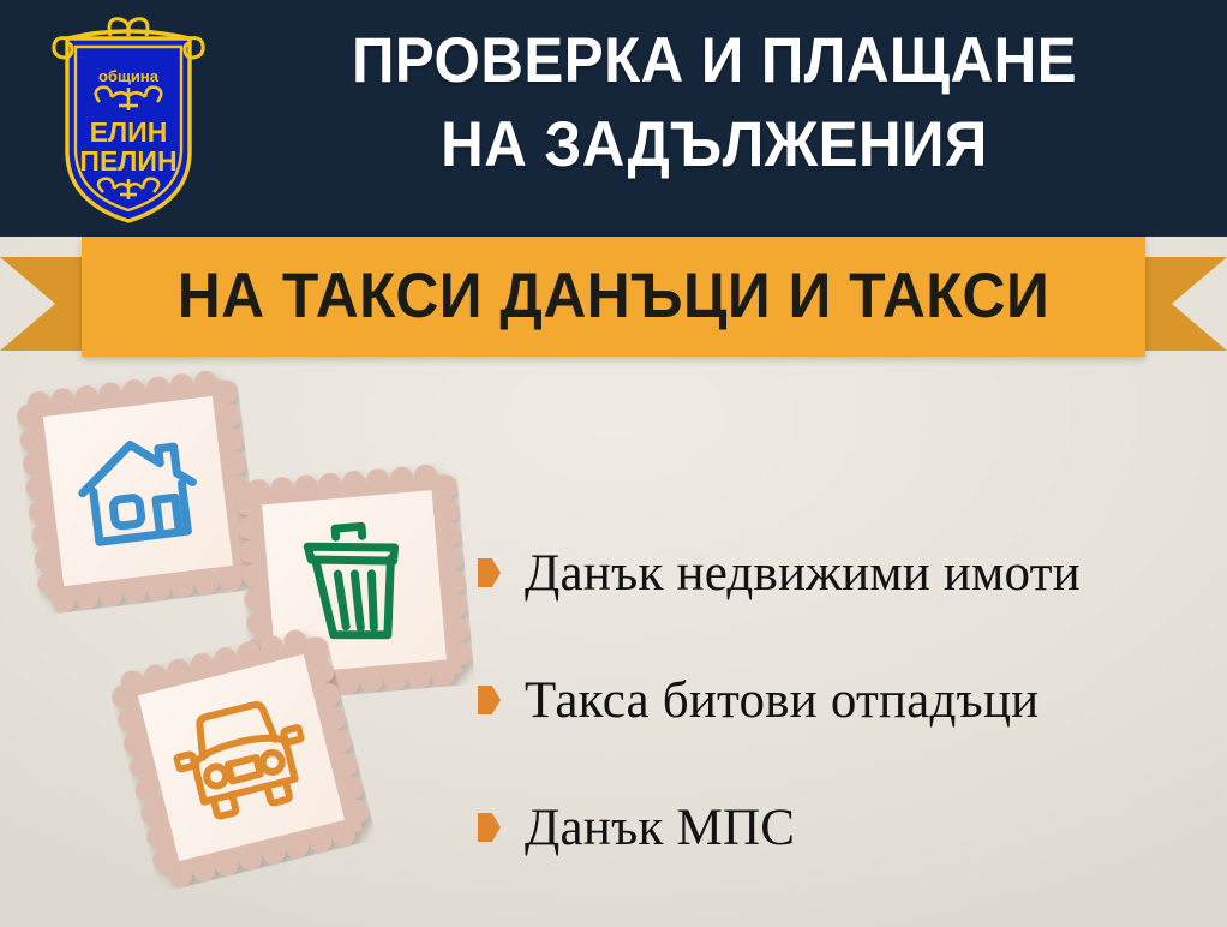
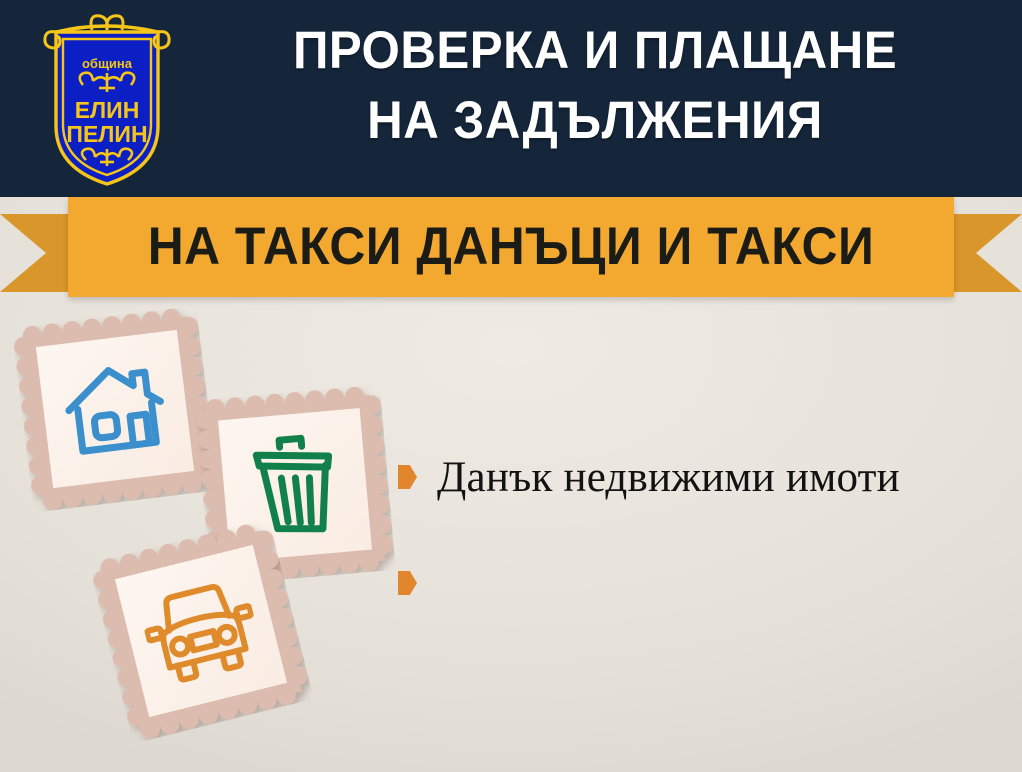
  община
  ЕЛИН
  ПЕЛИН
  ПРОВЕРКА И ПЛАЩАНЕ
  НА ЗАДЪЛЖЕНИЯ
  НА ТАКСИ ДАНЪЦИ И ТАКСИ
  Данък недвижими имоти
- Такса битови отпадъци
- Данък МПС
